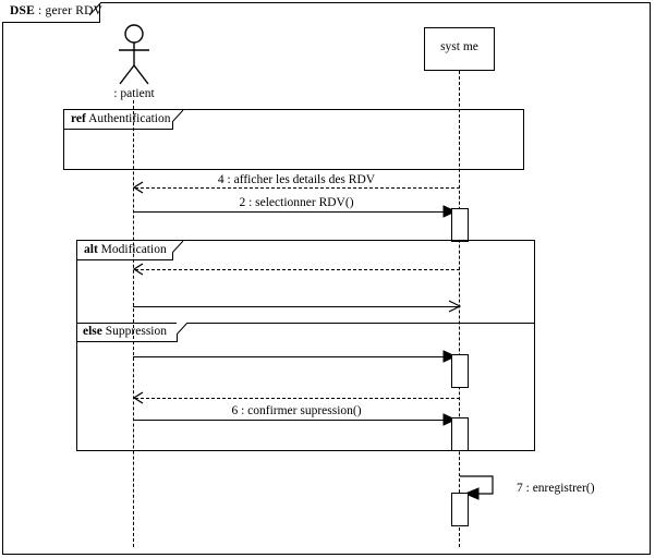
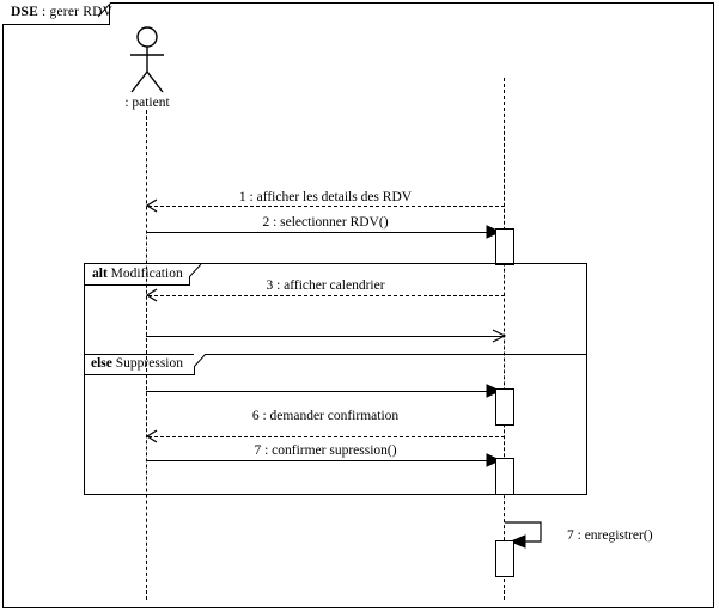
  DSE : gerer RDV
  : patient
- syst me
- ref Authentification
- 4 : afficher les details des RDV
+ 1 : afficher les details des RDV
  2 : selectionner RDV()
  alt Modification
  else Suppression
+ 3 : afficher calendrier
+ 6 : demander confirmation
- 6 : confirmer supression()
+ 7 : confirmer supression()
  7 : enregistrer()
